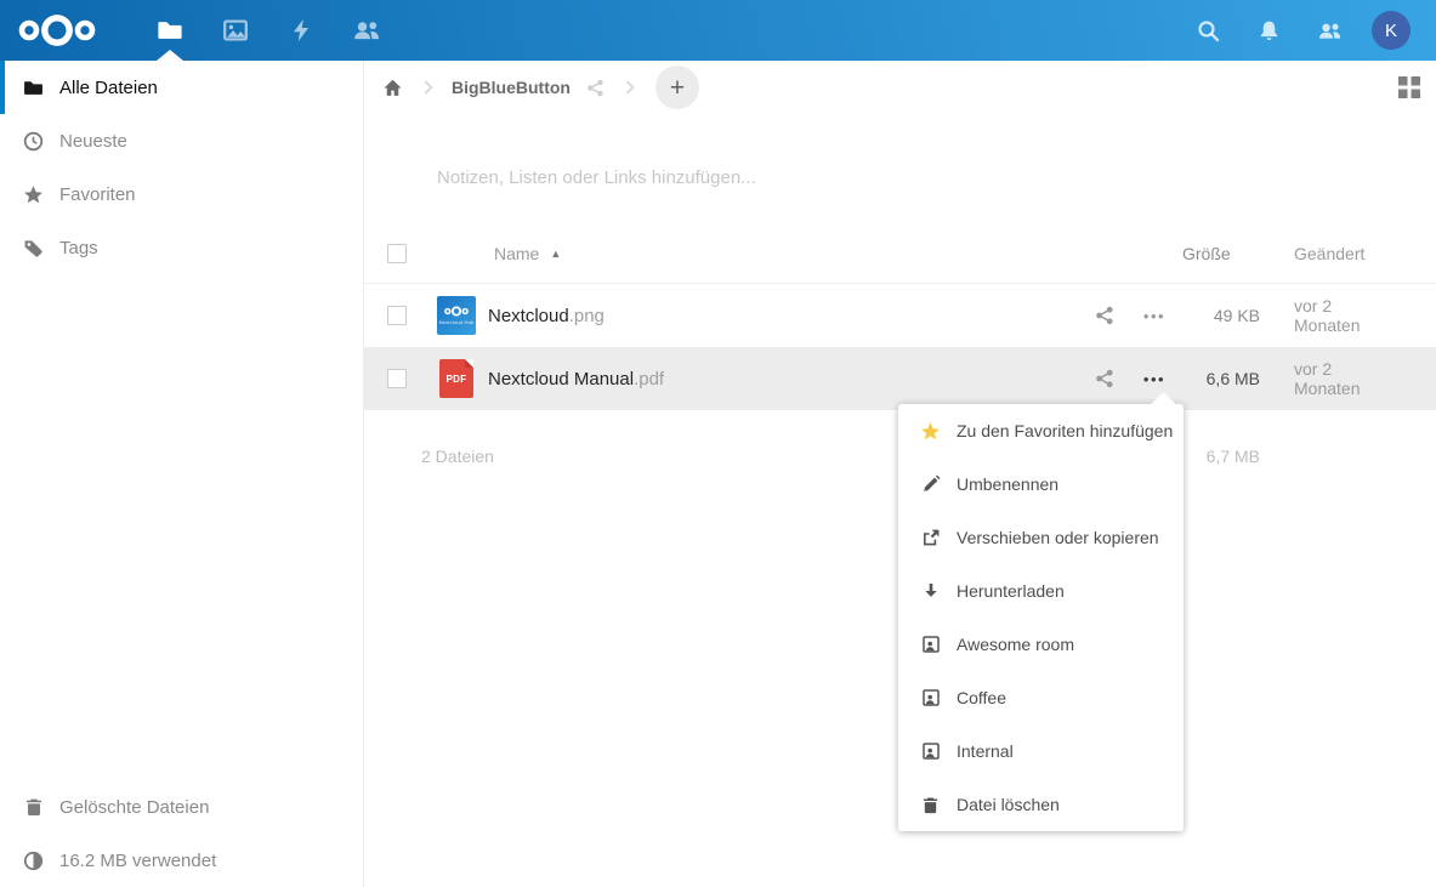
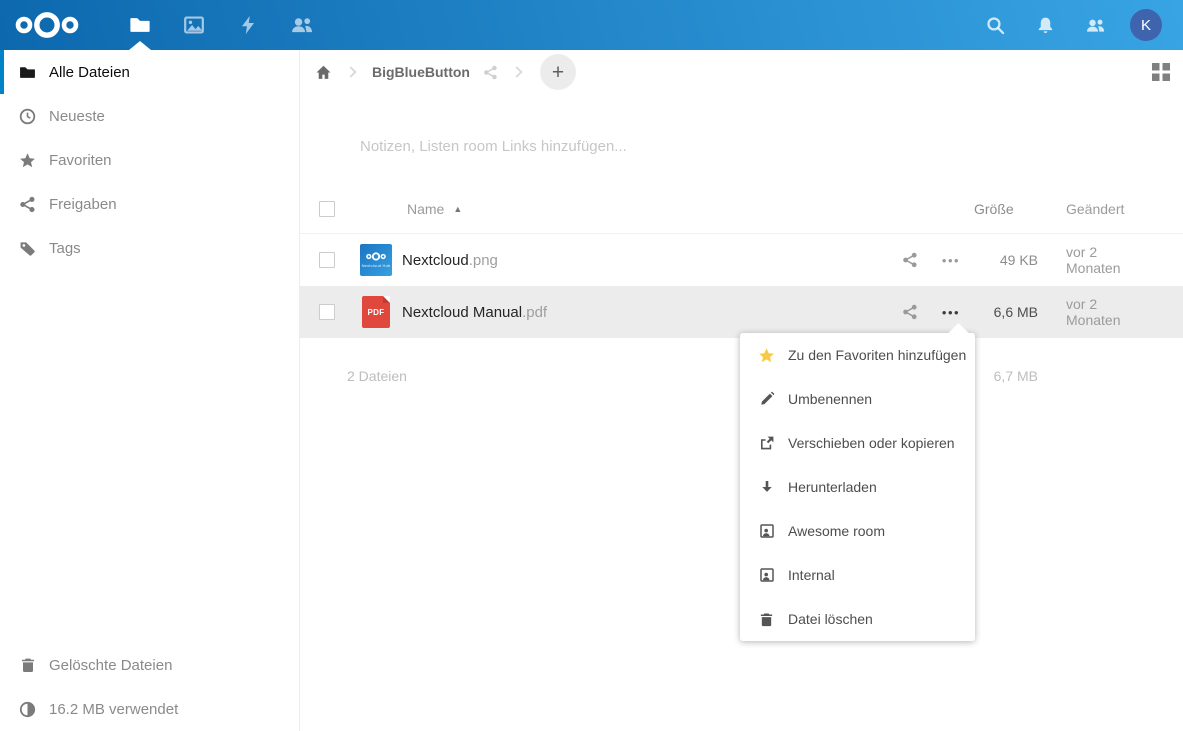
  K
  Alle Dateien
  Neueste
  Favoriten
+ Freigaben
  Tags
  Gelöschte Dateien
  16.2 MB verwendet
  BigBlueButton
  +
- Notizen, Listen oder Links hinzufügen...
+ Notizen, Listen room Links hinzufügen...
  Name
  ▲
  Größe
  Geändert
  Nextcloud.png
  •••
  49 KB
  vor 2 Monaten
  PDF
  Nextcloud Manual.pdf
  •••
  6,6 MB
  vor 2 Monaten
  2 Dateien
  6,7 MB
  Zu den Favoriten hinzufügen
  Umbenennen
  Verschieben oder kopieren
  Herunterladen
  Awesome room
- Coffee
  Internal
  Datei löschen
